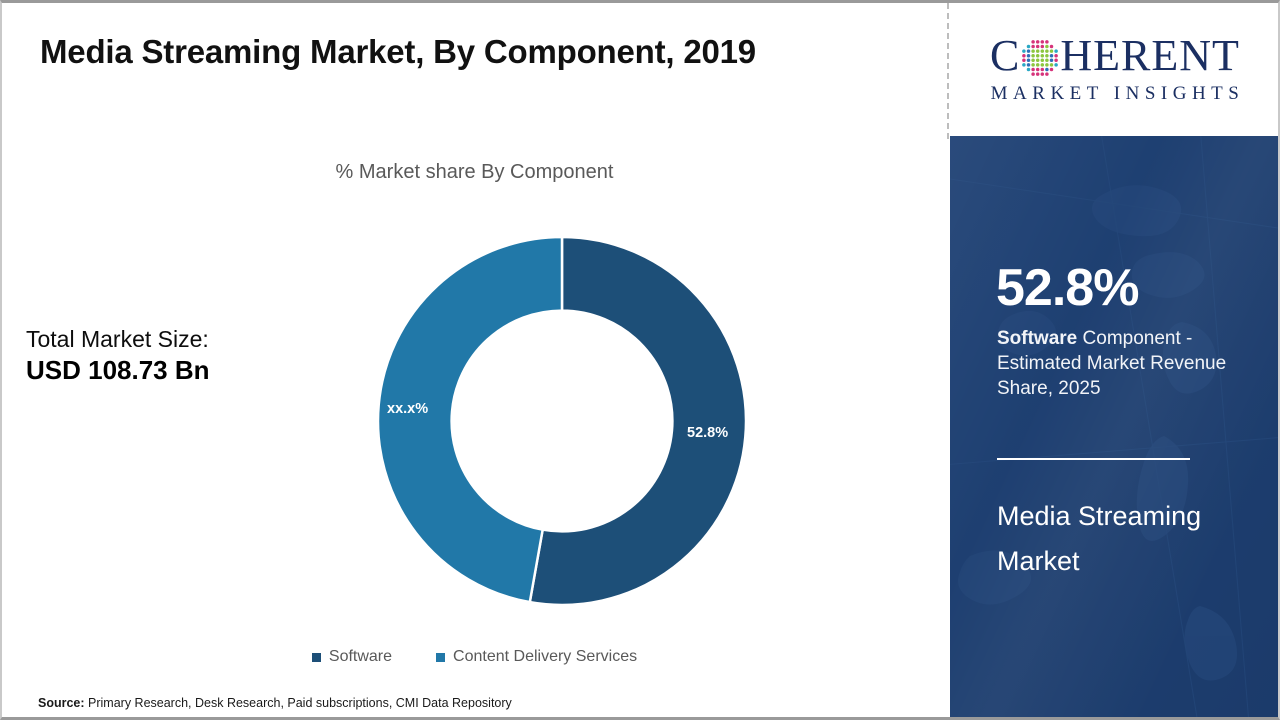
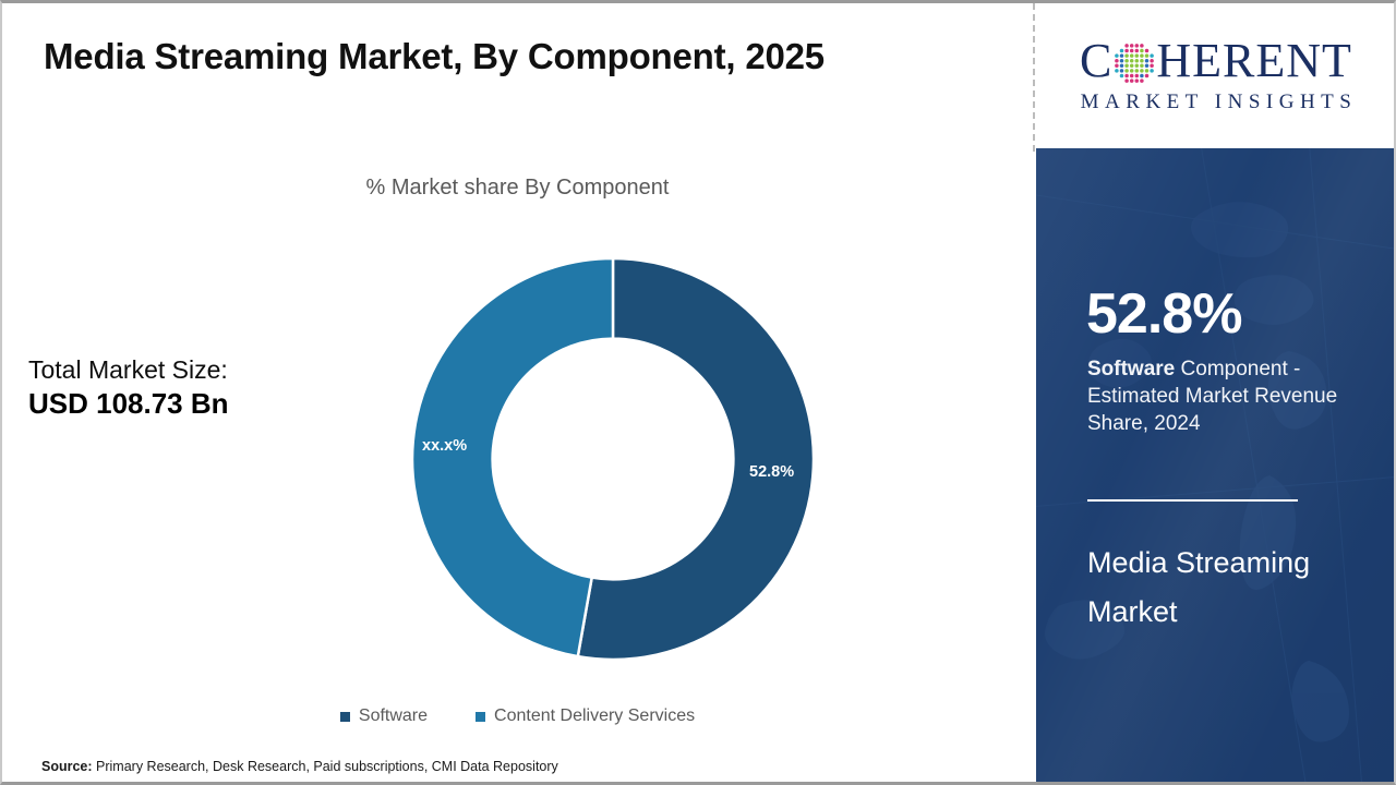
- Media Streaming Market, By Component, 2019
+ Media Streaming Market, By Component, 2025
  % Market share By Component
  Total Market Size:
  USD 108.73 Bn
  52.8%
  xx.x%
  Software
  Content Delivery Services
  Source: Primary Research, Desk Research, Paid subscriptions, CMI Data Repository
  C
  HERENT
  MARKET INSIGHTS
  52.8%
- Software Component - Estimated Market Revenue Share, 2025
+ Software Component - Estimated Market Revenue Share, 2024
  Media Streaming Market
